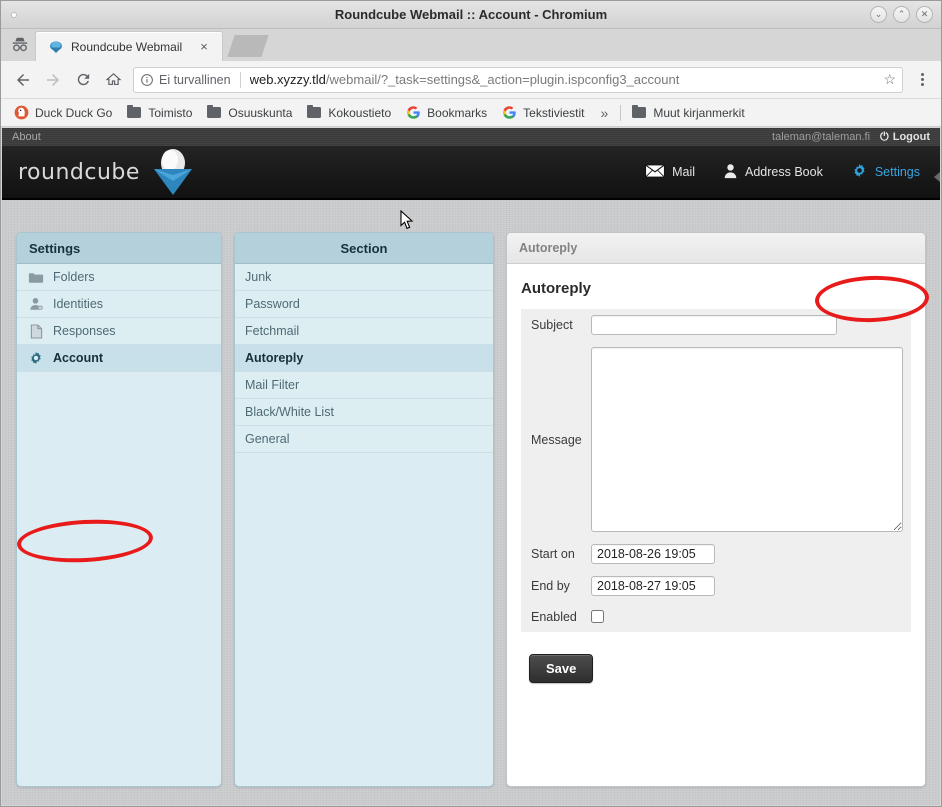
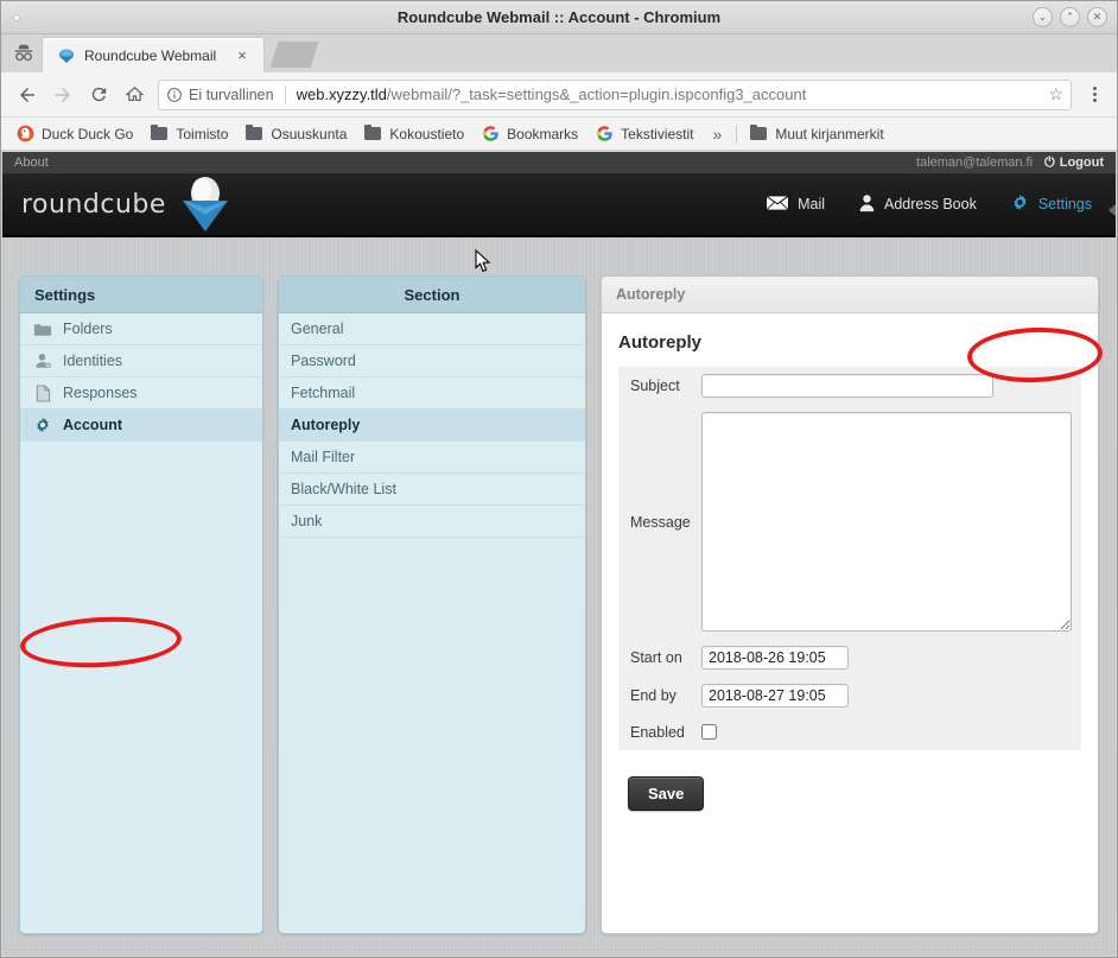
  Roundcube Webmail :: Account - Chromium
  ⌄
  ⌃
  ✕
  Roundcube Webmail
  ×
  Ei turvallinen
  web.xyzzy.tld/webmail/?_task=settings&_action=plugin.ispconfig3_account
  ☆
  Duck Duck Go
  Toimisto
  Osuuskunta
  Kokoustieto
  Bookmarks
  Tekstiviestit
  »
  Muut kirjanmerkit
  About
  taleman@taleman.fi
  ⏻
  Logout
  roundcube
  Mail
  Address Book
  Settings
  Settings
  Folders
  Identities
  Responses
  Account
  Section
- Junk
+ General
  Password
  Fetchmail
  Autoreply
  Mail Filter
  Black/White List
- General
+ Junk
  Autoreply
  Autoreply
  Subject
  Message
  Start on	2018-08-26 19:05
  End by	2018-08-27 19:05
  Enabled
  Save
